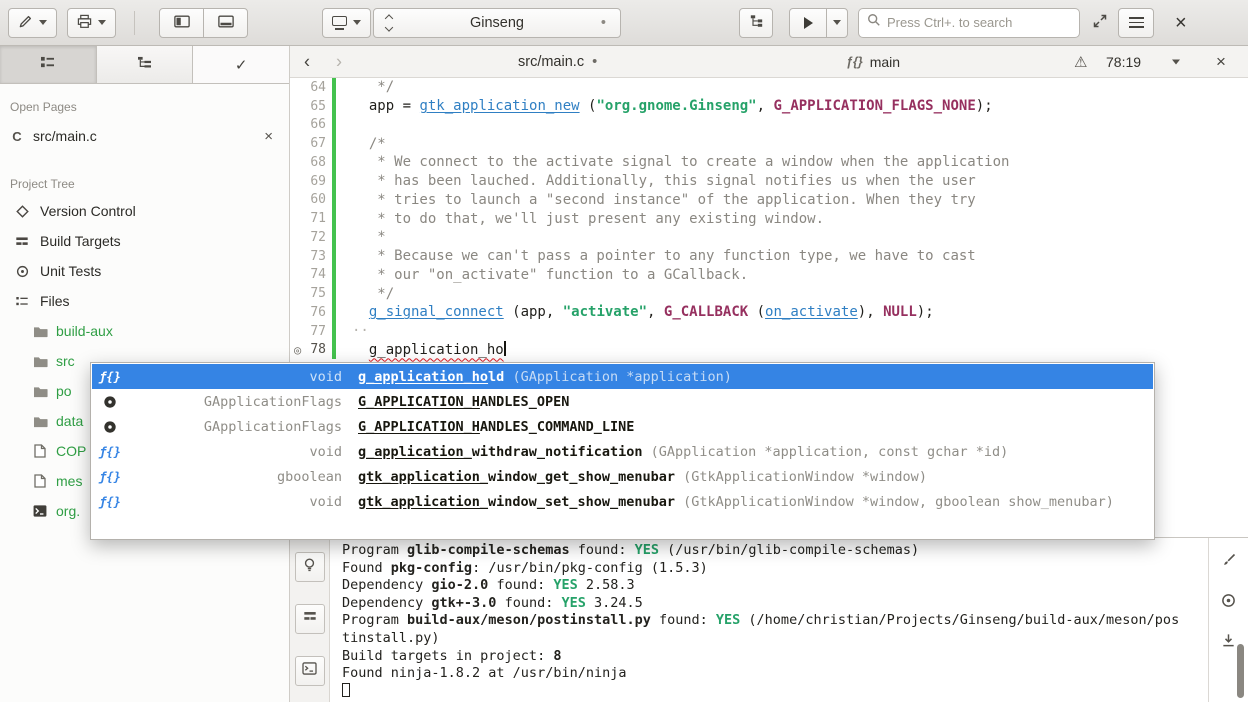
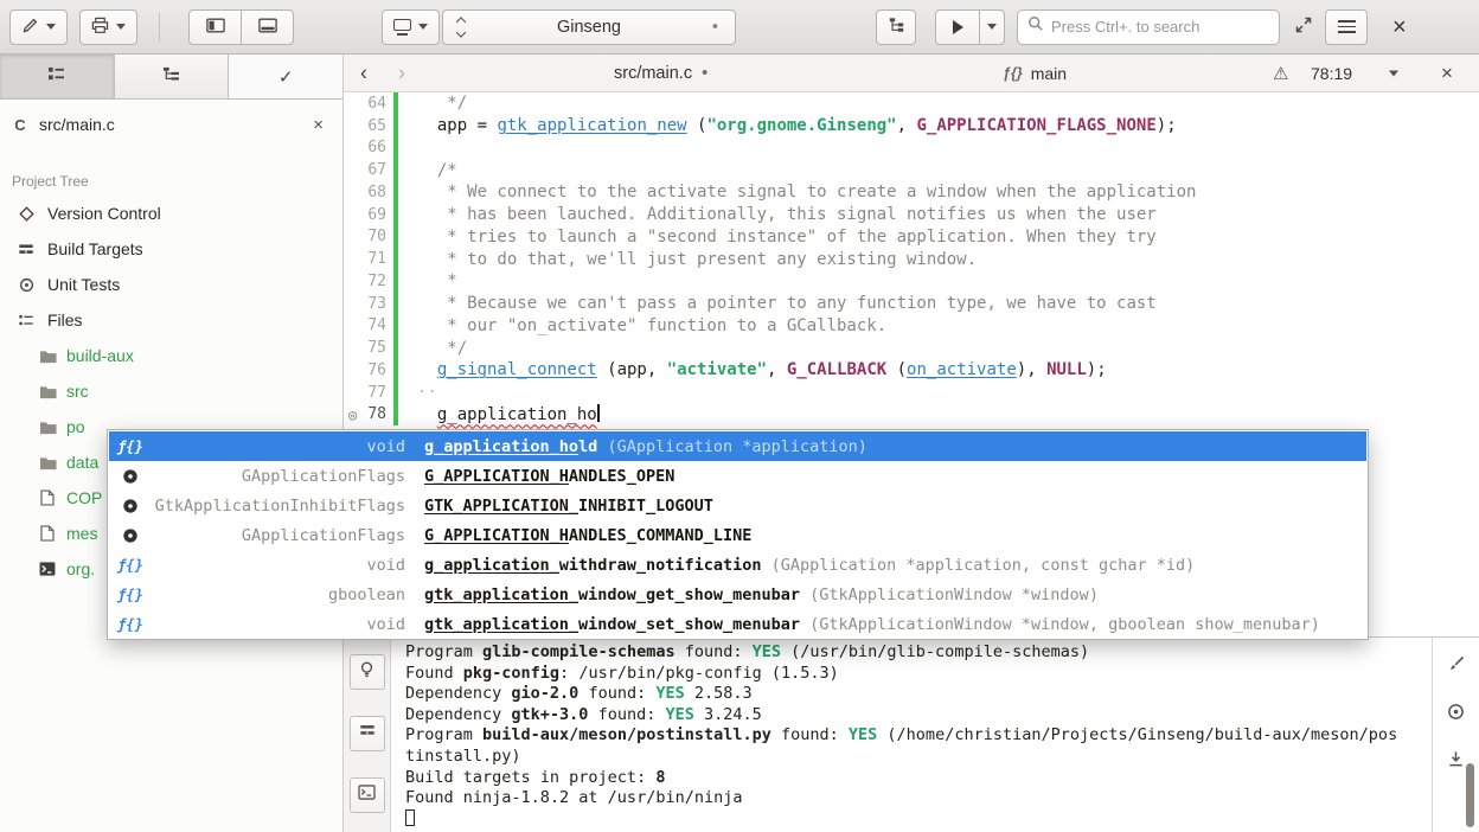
  Ginseng
  •
  Press Ctrl+. to search
  ×
  ✓
- Open Pages
  C
  src/main.c
  ×
  Project Tree
  Version Control
  Build Targets
  Unit Tests
  Files
  build-aux
  src
  po
  data
  COP
  mes
  org.
  ‹
  ›
  src/main.c •
  ƒ{}
  main
  ⚠
  78:19
  ×
  64
  */
  65
  app = gtk_application_new ("org.gnome.Ginseng", G_APPLICATION_FLAGS_NONE);
  66
  67
  /*
  68
  * We connect to the activate signal to create a window when the application
  69
  * has been lauched. Additionally, this signal notifies us when the user
- 60
+ 70
  * tries to launch a "second instance" of the application. When they try
  71
  * to do that, we'll just present any existing window.
  72
  *
  73
  * Because we can't pass a pointer to any function type, we have to cast
  74
  * our "on_activate" function to a GCallback.
  75
  */
  76
  g_signal_connect (app, "activate", G_CALLBACK (on_activate), NULL);
  77
  ··
  ◎
  78
  g_application_ho
  ƒ{}
  void
  g_application_hold
  (GApplication *application)
  GApplicationFlags
  G_APPLICATION_HANDLES_OPEN
+ GtkApplicationInhibitFlags
+ GTK_APPLICATION_INHIBIT_LOGOUT
  GApplicationFlags
  G_APPLICATION_HANDLES_COMMAND_LINE
  ƒ{}
  void
  g_application_withdraw_notification
  (GApplication *application, const gchar *id)
  ƒ{}
  gboolean
  gtk_application_window_get_show_menubar
  (GtkApplicationWindow *window)
  ƒ{}
  void
  gtk_application_window_set_show_menubar
  (GtkApplicationWindow *window, gboolean show_menubar)
  Program glib-compile-schemas found: YES (/usr/bin/glib-compile-schemas)
  Found pkg-config: /usr/bin/pkg-config (1.5.3)
  Dependency gio-2.0 found: YES 2.58.3
  Dependency gtk+-3.0 found: YES 3.24.5
  Program build-aux/meson/postinstall.py found: YES (/home/christian/Projects/Ginseng/build-aux/meson/pos
  tinstall.py)
  Build targets in project: 8
  Found ninja-1.8.2 at /usr/bin/ninja
